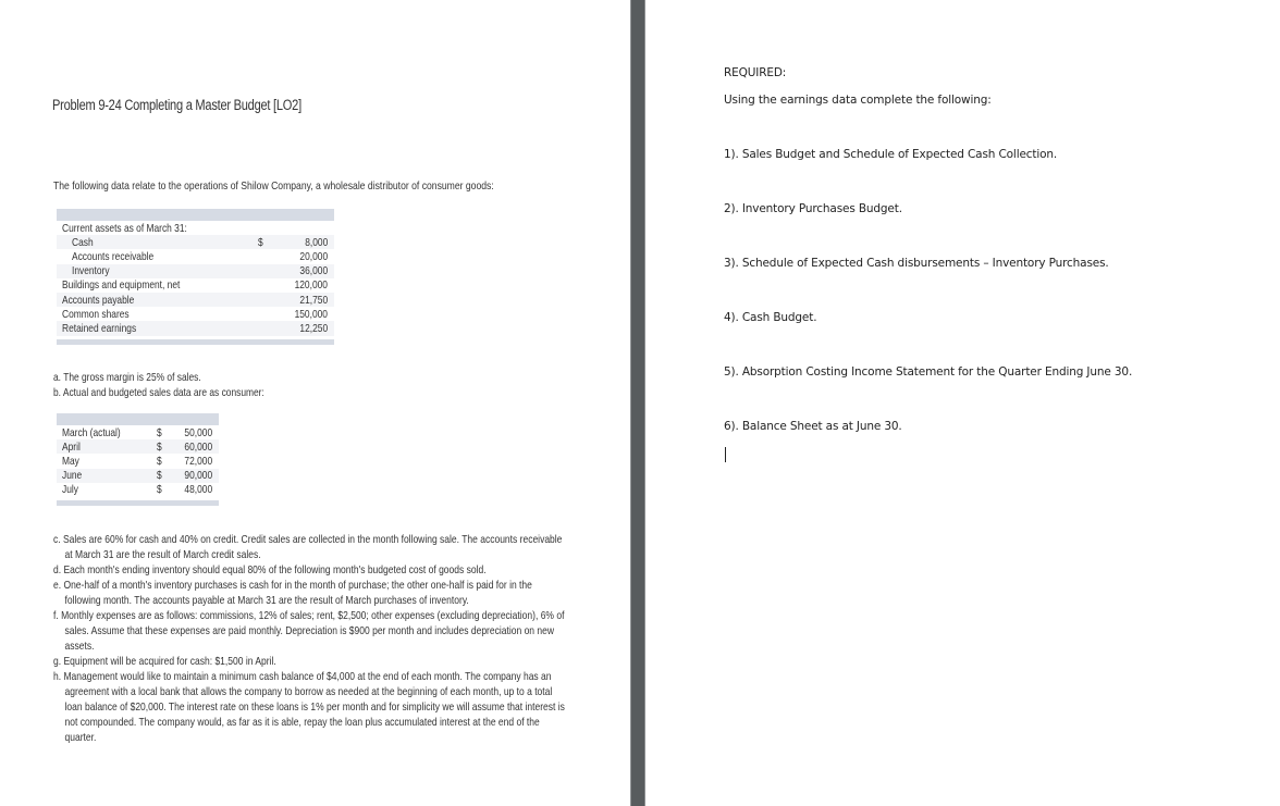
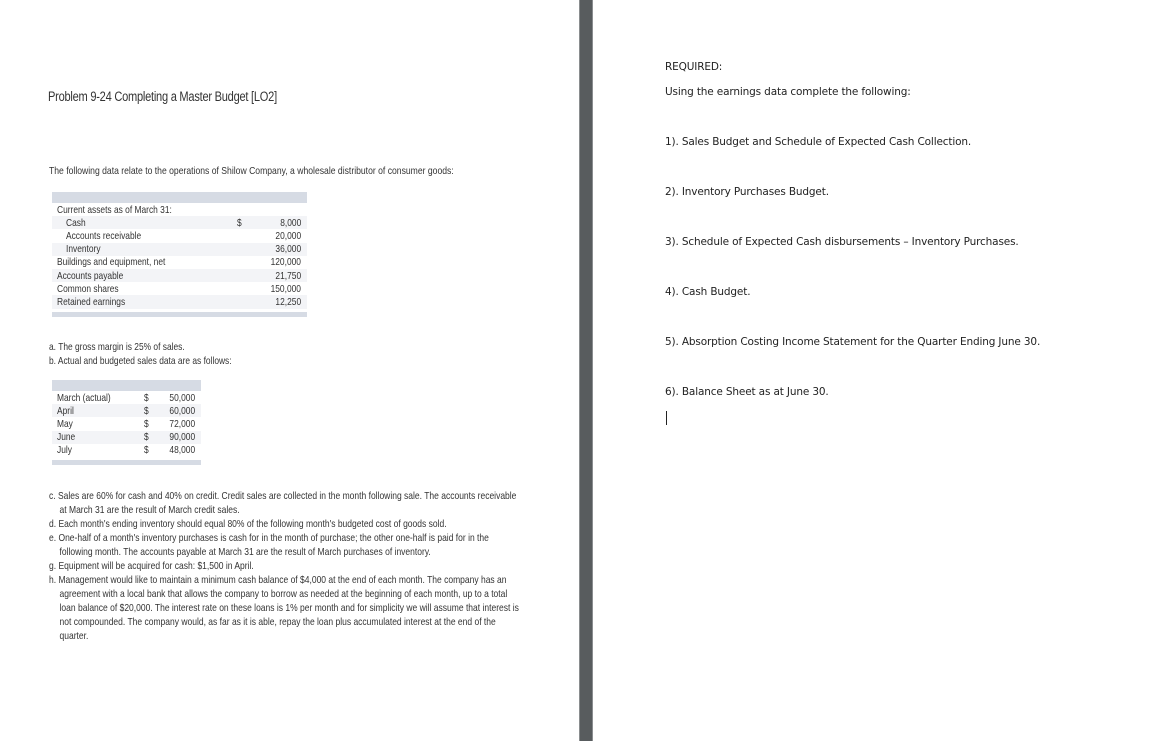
  Problem 9-24 Completing a Master Budget [LO2]
  The following data relate to the operations of Shilow Company, a wholesale distributor of consumer goods:
  Current assets as of March 31:
  Cash
  $
  8,000
  Accounts receivable
  20,000
  Inventory
  36,000
  Buildings and equipment, net
  120,000
  Accounts payable
  21,750
  Common shares
  150,000
  Retained earnings
  12,250
  a. The gross margin is 25% of sales.
- b. Actual and budgeted sales data are as consumer:
+ b. Actual and budgeted sales data are as follows:
  March (actual)
  $
  50,000
  April
  $
  60,000
  May
  $
  72,000
  June
  $
  90,000
  July
  $
  48,000
  c. Sales are 60% for cash and 40% on credit. Credit sales are collected in the month following sale. The accounts receivable at March 31 are the result of March credit sales.
  d. Each month's ending inventory should equal 80% of the following month's budgeted cost of goods sold.
  e. One-half of a month's inventory purchases is cash for in the month of purchase; the other one-half is paid for in the following month. The accounts payable at March 31 are the result of March purchases of inventory.
- f. Monthly expenses are as follows: commissions, 12% of sales; rent, $2,500; other expenses (excluding depreciation), 6% of sales. Assume that these expenses are paid monthly. Depreciation is $900 per month and includes depreciation on new assets.
  g. Equipment will be acquired for cash: $1,500 in April.
  h. Management would like to maintain a minimum cash balance of $4,000 at the end of each month. The company has an agreement with a local bank that allows the company to borrow as needed at the beginning of each month, up to a total loan balance of $20,000. The interest rate on these loans is 1% per month and for simplicity we will assume that interest is not compounded. The company would, as far as it is able, repay the loan plus accumulated interest at the end of the quarter.
  REQUIRED:
  Using the earnings data complete the following:
  1). Sales Budget and Schedule of Expected Cash Collection.
  2). Inventory Purchases Budget.
  3). Schedule of Expected Cash disbursements – Inventory Purchases.
  4). Cash Budget.
  5). Absorption Costing Income Statement for the Quarter Ending June 30.
  6). Balance Sheet as at June 30.
